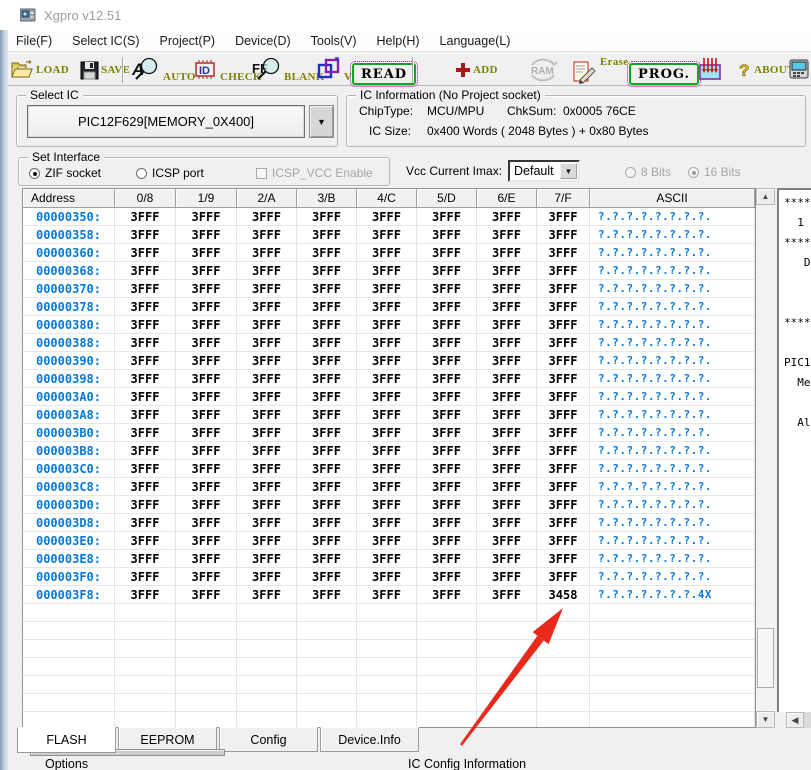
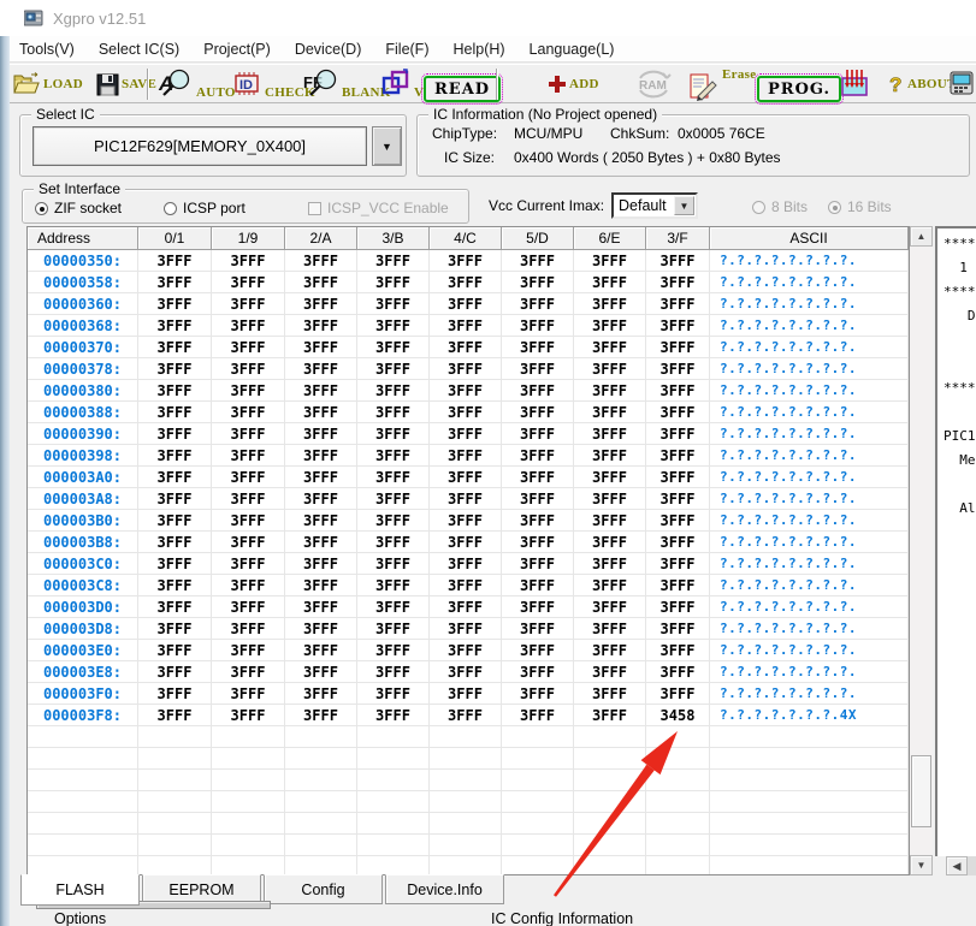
  Xgpro v12.51
- File(F)
+ Tools(V)
  Select IC(S)
  Project(P)
  Device(D)
- Tools(V)
+ File(F)
  Help(H)
  Language(L)
  LOAD
  SAVE
  A
  AUTO
  ID
  CHECK
  FF
  BLAN
  READ
  ADD
  RAM
  Erase
  PROG.
  ?
  ABOU
  Select IC
  PIC12F629[MEMORY_0X400]
  ▼
- IC Information (No Project socket)
+ IC Information (No Project opened)
  ChipType:
  MCU/MPU
  ChkSum:
  0x0005 76CE
  IC Size:
- 0x400 Words ( 2048 Bytes ) + 0x80 Bytes
+ 0x400 Words ( 2050 Bytes ) + 0x80 Bytes
  Set Interface
  ZIF socket
  ICSP port
  ICSP_VCC Enable
  Vcc Current Imax:
  Default
  ▼
  8 Bits
  16 Bits
  Address
- 0/8
+ 0/1
  1/9
  2/A
  3/B
  4/C
  5/D
  6/E
- 7/F
+ 3/F
  ASCII
  00000350:
  3FFF
  3FFF
  3FFF
  3FFF
  3FFF
  3FFF
  3FFF
  3FFF
  ?.?.?.?.?.?.?.?.
  00000358:
  3FFF
  3FFF
  3FFF
  3FFF
  3FFF
  3FFF
  3FFF
  3FFF
  ?.?.?.?.?.?.?.?.
  00000360:
  3FFF
  3FFF
  3FFF
  3FFF
  3FFF
  3FFF
  3FFF
  3FFF
  ?.?.?.?.?.?.?.?.
  00000368:
  3FFF
  3FFF
  3FFF
  3FFF
  3FFF
  3FFF
  3FFF
  3FFF
  ?.?.?.?.?.?.?.?.
  00000370:
  3FFF
  3FFF
  3FFF
  3FFF
  3FFF
  3FFF
  3FFF
  3FFF
  ?.?.?.?.?.?.?.?.
  00000378:
  3FFF
  3FFF
  3FFF
  3FFF
  3FFF
  3FFF
  3FFF
  3FFF
  ?.?.?.?.?.?.?.?.
  00000380:
  3FFF
  3FFF
  3FFF
  3FFF
  3FFF
  3FFF
  3FFF
  3FFF
  ?.?.?.?.?.?.?.?.
  00000388:
  3FFF
  3FFF
  3FFF
  3FFF
  3FFF
  3FFF
  3FFF
  3FFF
  ?.?.?.?.?.?.?.?.
  00000390:
  3FFF
  3FFF
  3FFF
  3FFF
  3FFF
  3FFF
  3FFF
  3FFF
  ?.?.?.?.?.?.?.?.
  00000398:
  3FFF
  3FFF
  3FFF
  3FFF
  3FFF
  3FFF
  3FFF
  3FFF
  ?.?.?.?.?.?.?.?.
  000003A0:
  3FFF
  3FFF
  3FFF
  3FFF
  3FFF
  3FFF
  3FFF
  3FFF
  ?.?.?.?.?.?.?.?.
  000003A8:
  3FFF
  3FFF
  3FFF
  3FFF
  3FFF
  3FFF
  3FFF
  3FFF
  ?.?.?.?.?.?.?.?.
  000003B0:
  3FFF
  3FFF
  3FFF
  3FFF
  3FFF
  3FFF
  3FFF
  3FFF
  ?.?.?.?.?.?.?.?.
  000003B8:
  3FFF
  3FFF
  3FFF
  3FFF
  3FFF
  3FFF
  3FFF
  3FFF
  ?.?.?.?.?.?.?.?.
  000003C0:
  3FFF
  3FFF
  3FFF
  3FFF
  3FFF
  3FFF
  3FFF
  3FFF
  ?.?.?.?.?.?.?.?.
  000003C8:
  3FFF
  3FFF
  3FFF
  3FFF
  3FFF
  3FFF
  3FFF
  3FFF
  ?.?.?.?.?.?.?.?.
  000003D0:
  3FFF
  3FFF
  3FFF
  3FFF
  3FFF
  3FFF
  3FFF
  3FFF
  ?.?.?.?.?.?.?.?.
  000003D8:
  3FFF
  3FFF
  3FFF
  3FFF
  3FFF
  3FFF
  3FFF
  3FFF
  ?.?.?.?.?.?.?.?.
  000003E0:
  3FFF
  3FFF
  3FFF
  3FFF
  3FFF
  3FFF
  3FFF
  3FFF
  ?.?.?.?.?.?.?.?.
  000003E8:
  3FFF
  3FFF
  3FFF
  3FFF
  3FFF
  3FFF
  3FFF
  3FFF
  ?.?.?.?.?.?.?.?.
  000003F0:
  3FFF
  3FFF
  3FFF
  3FFF
  3FFF
  3FFF
  3FFF
  3FFF
  ?.?.?.?.?.?.?.?.
  000003F8:
  3FFF
  3FFF
  3FFF
  3FFF
  3FFF
  3FFF
  3FFF
  3458
  ?.?.?.?.?.?.?.4X
  ▲
  ▼
  ****
  ****
  ****
  PIC1
  Me
  ◀
  FLASH
  EEPROM
  Config
  Device.Info
  Options
  IC Config Information
